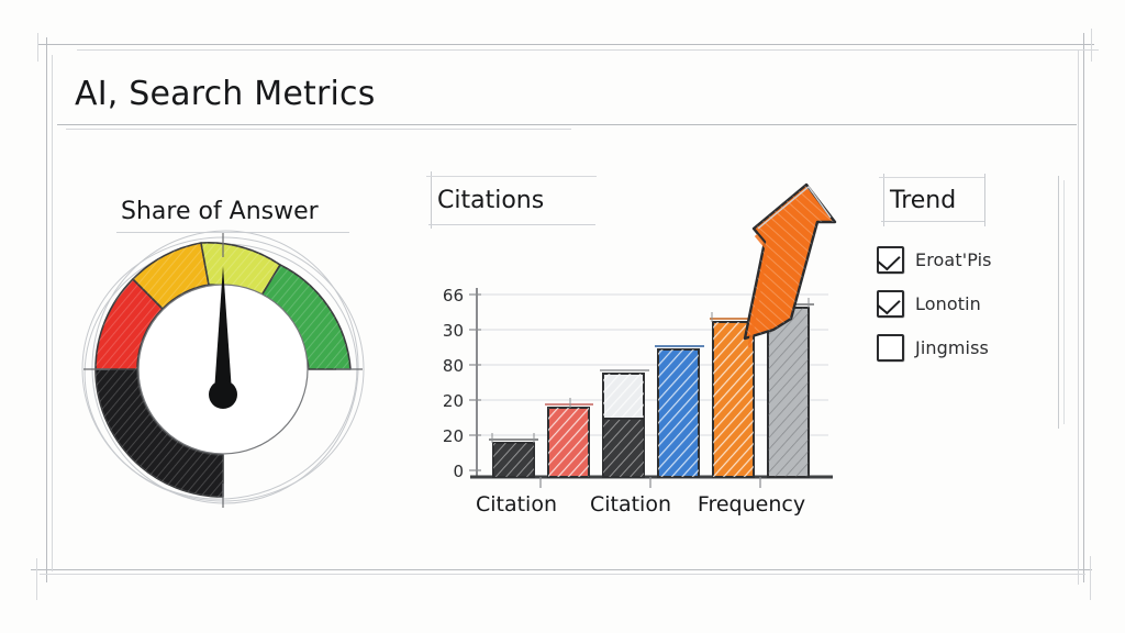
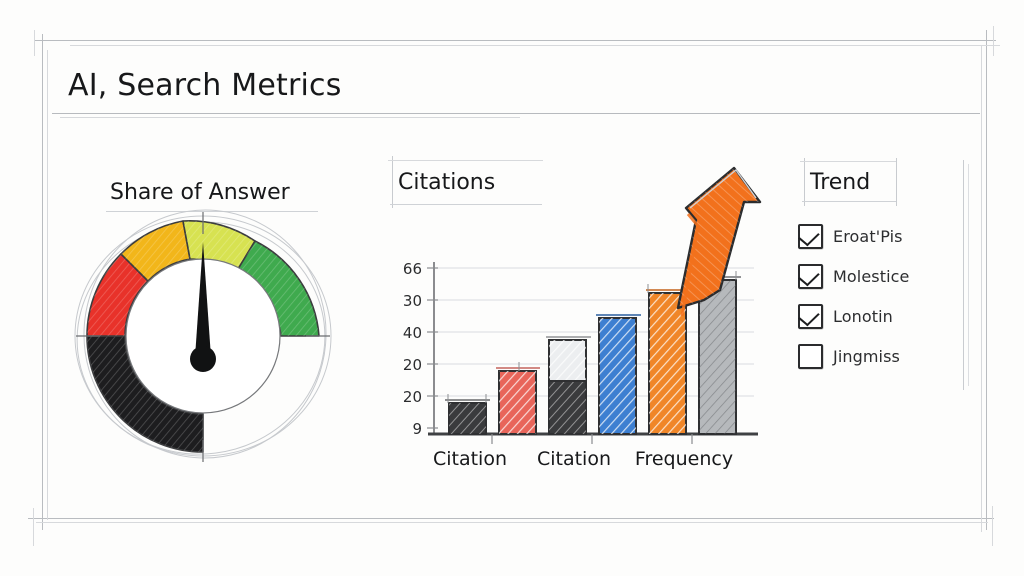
  AI, Search Metrics
  Share of Answer
  Citations
  66
  30
- 80
+ 40
  20
  20
- 0
+ 9
  Citation
  Citation
  Frequency
  Trend
  Eroat'Pis
+ Molestice
  Lonotin
  Jingmiss
